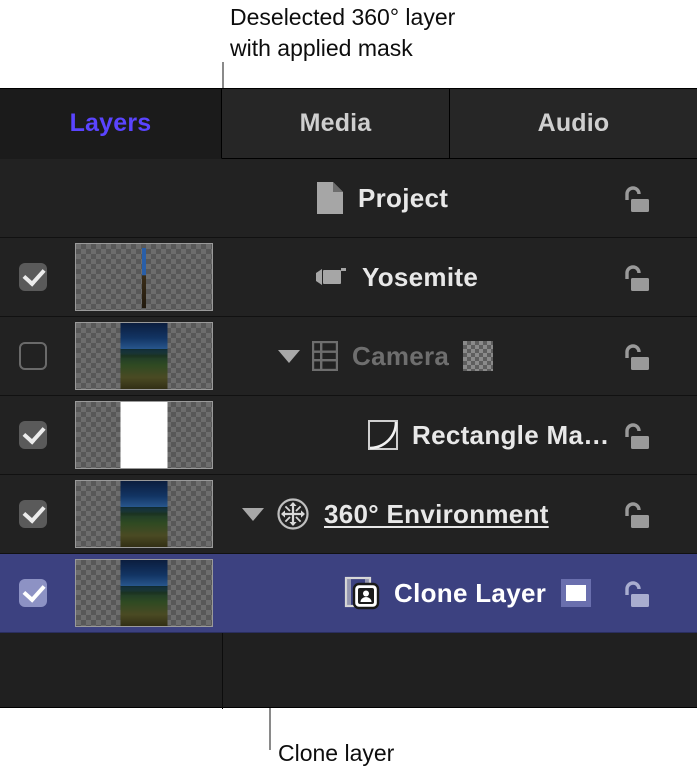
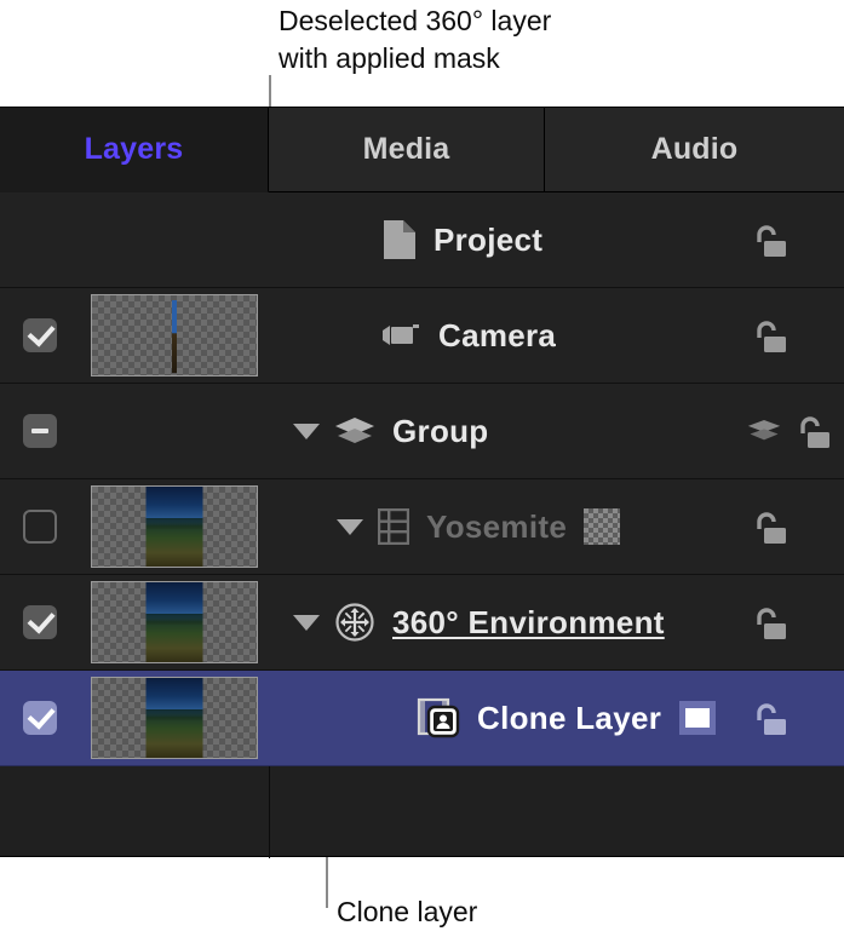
  Deselected 360° layer
  with applied mask
  Layers
  Media
  Audio
  Project
- Yosemite
+ Camera
+ Group
- Camera
+ Yosemite
- Rectangle Ma…
  360° Environment
  Clone Layer
  Clone layer
